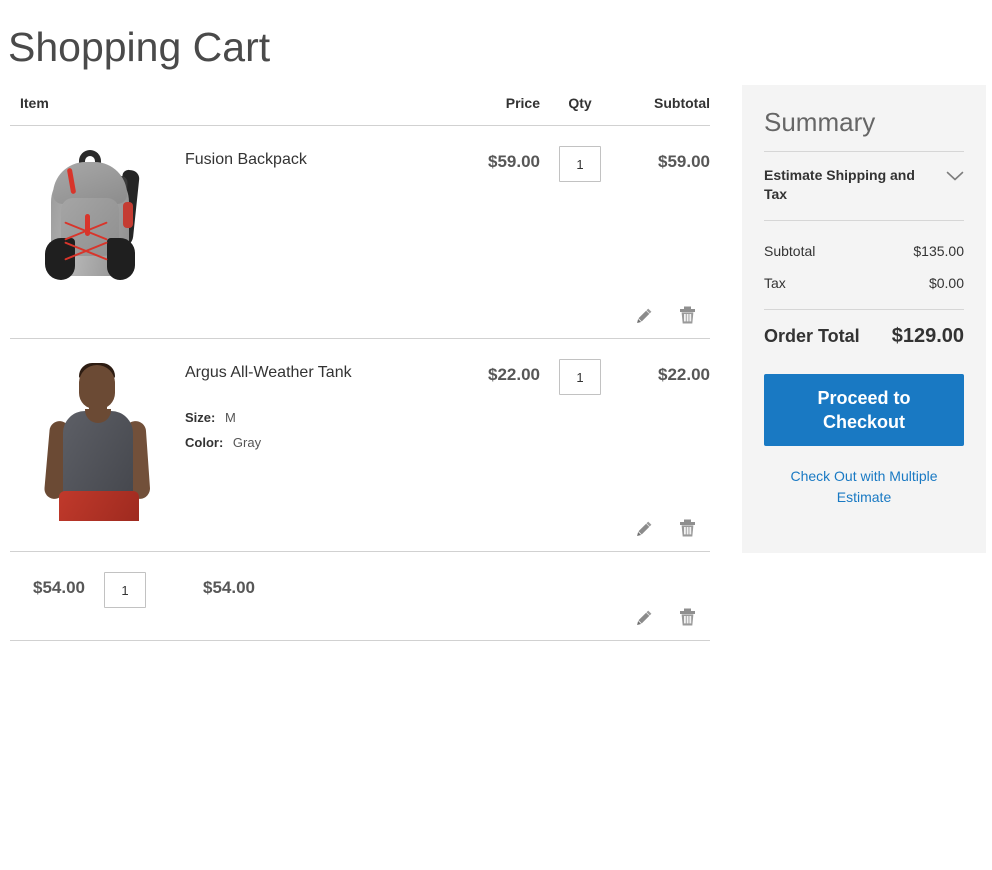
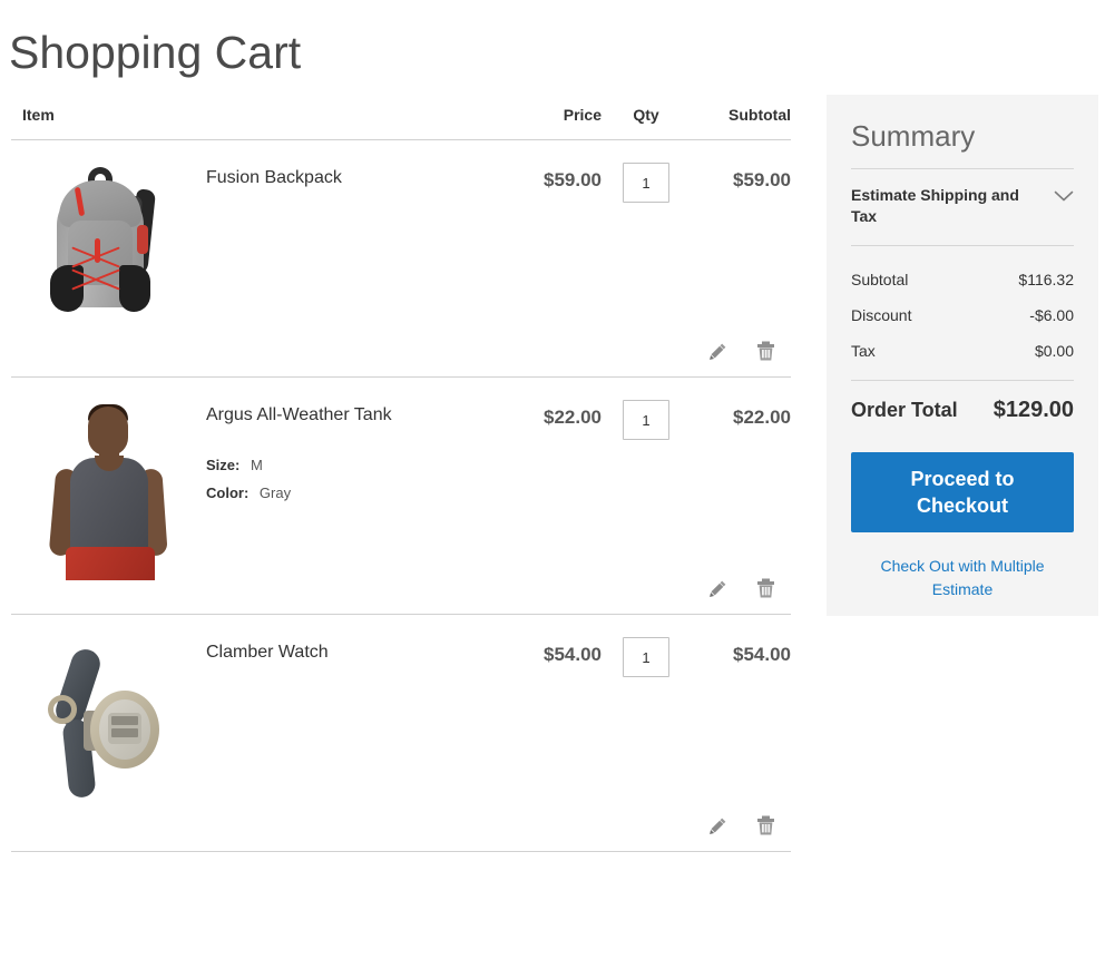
  Shopping Cart
  Item
  Price
  Qty
  Subtotal
  Fusion Backpack
  $59.00
  1
  $59.00
  Argus All-Weather Tank
  Size: M
  Color: Gray
  $22.00
  1
  $22.00
+ Clamber Watch
  $54.00
  1
  $54.00
  Summary
  Estimate Shipping and Tax
  Subtotal
- $135.00
+ $116.32
+ Discount
+ -$6.00
  Tax
  $0.00
  Order Total
  $129.00
  Proceed to Checkout
  Check Out with Multiple Estimate
